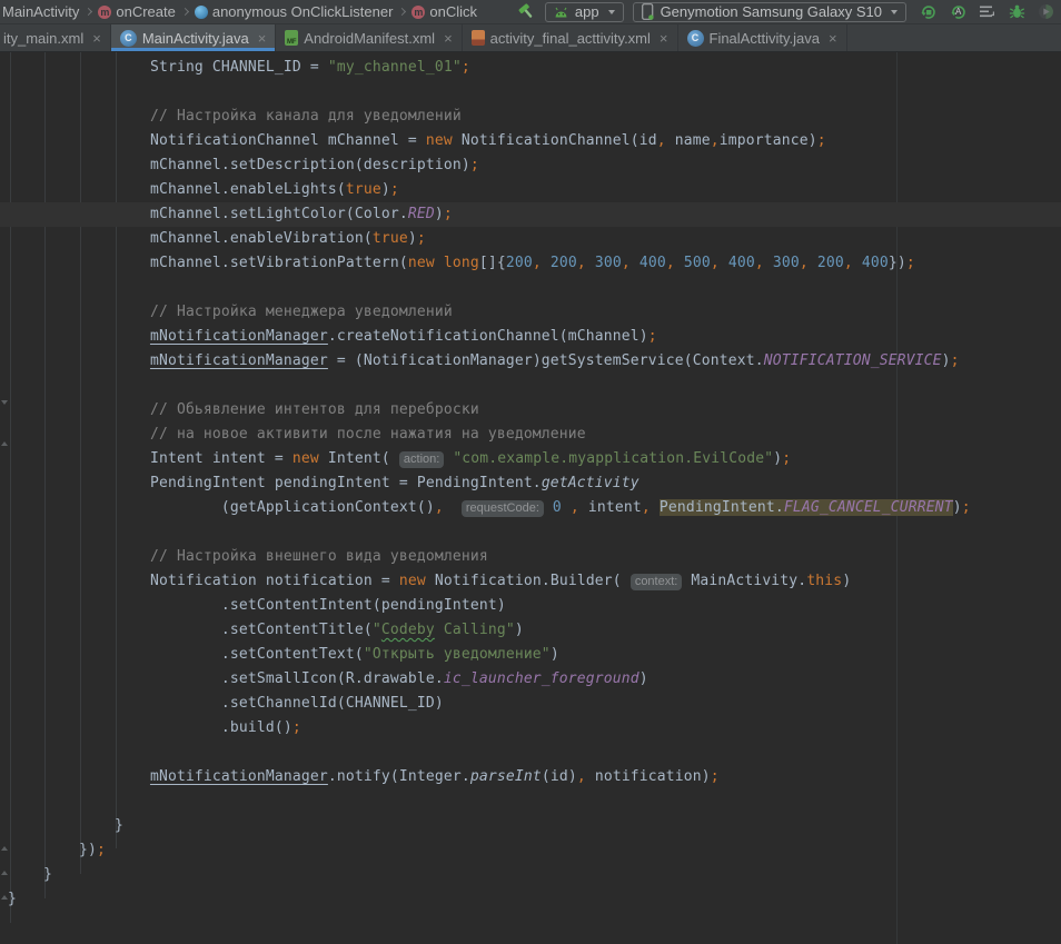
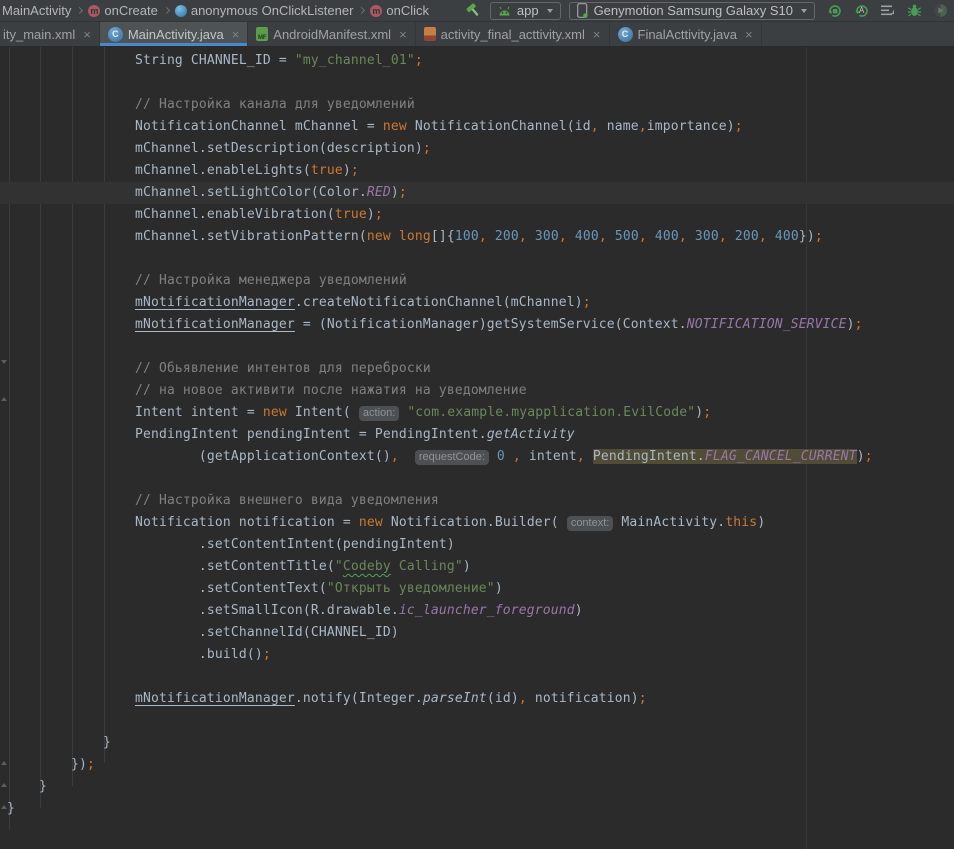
  MainActivity
  m
  onCreate
  anonymous OnClickListener
  m
  onClick
  app
  Genymotion Samsung Galaxy S10
  A
  ity_main.xml
  ×
  C
  MainActivity.java
  ×
  AndroidManifest.xml
  ×
  activity_final_acttivity.xml
  ×
  C
  FinalActtivity.java
  ×
  String CHANNEL_ID = "my_channel_01";
  // Настройка канала для уведомлений
  NotificationChannel mChannel = new NotificationChannel(id, name,importance);
  mChannel.setDescription(description);
  mChannel.enableLights(true);
  mChannel.setLightColor(Color.RED);
  mChannel.enableVibration(true);
- mChannel.setVibrationPattern(new long[]{200, 200, 300, 400, 500, 400, 300, 200, 400});
+ mChannel.setVibrationPattern(new long[]{100, 200, 300, 400, 500, 400, 300, 200, 400});
  // Настройка менеджера уведомлений
  mNotificationManager.createNotificationChannel(mChannel);
  mNotificationManager = (NotificationManager)getSystemService(Context.NOTIFICATION_SERVICE);
  // Обьявление интентов для переброски
  // на новое активити после нажатия на уведомление
  Intent intent = new Intent( action: "com.example.myapplication.EvilCode");
  PendingIntent pendingIntent = PendingIntent.getActivity
  (getApplicationContext(), requestCode: 0 , intent, PendingIntent.FLAG_CANCEL_CURRENT);
  // Настройка внешнего вида уведомления
  Notification notification = new Notification.Builder( context: MainActivity.this)
  .setContentIntent(pendingIntent)
  .setContentTitle("Codeby Calling")
  .setContentText("Открыть уведомление")
  .setSmallIcon(R.drawable.ic_launcher_foreground)
  .setChannelId(CHANNEL_ID)
  .build();
  mNotificationManager.notify(Integer.parseInt(id), notification);
  }
  });
  }
  }
